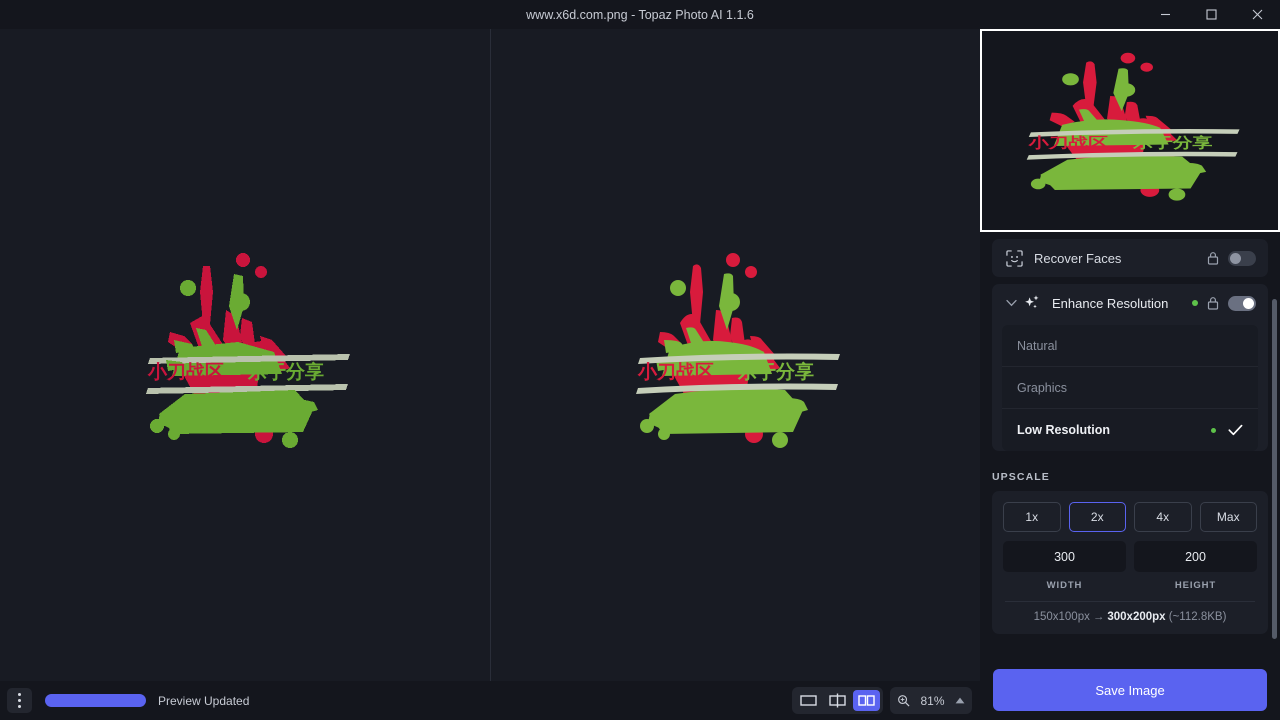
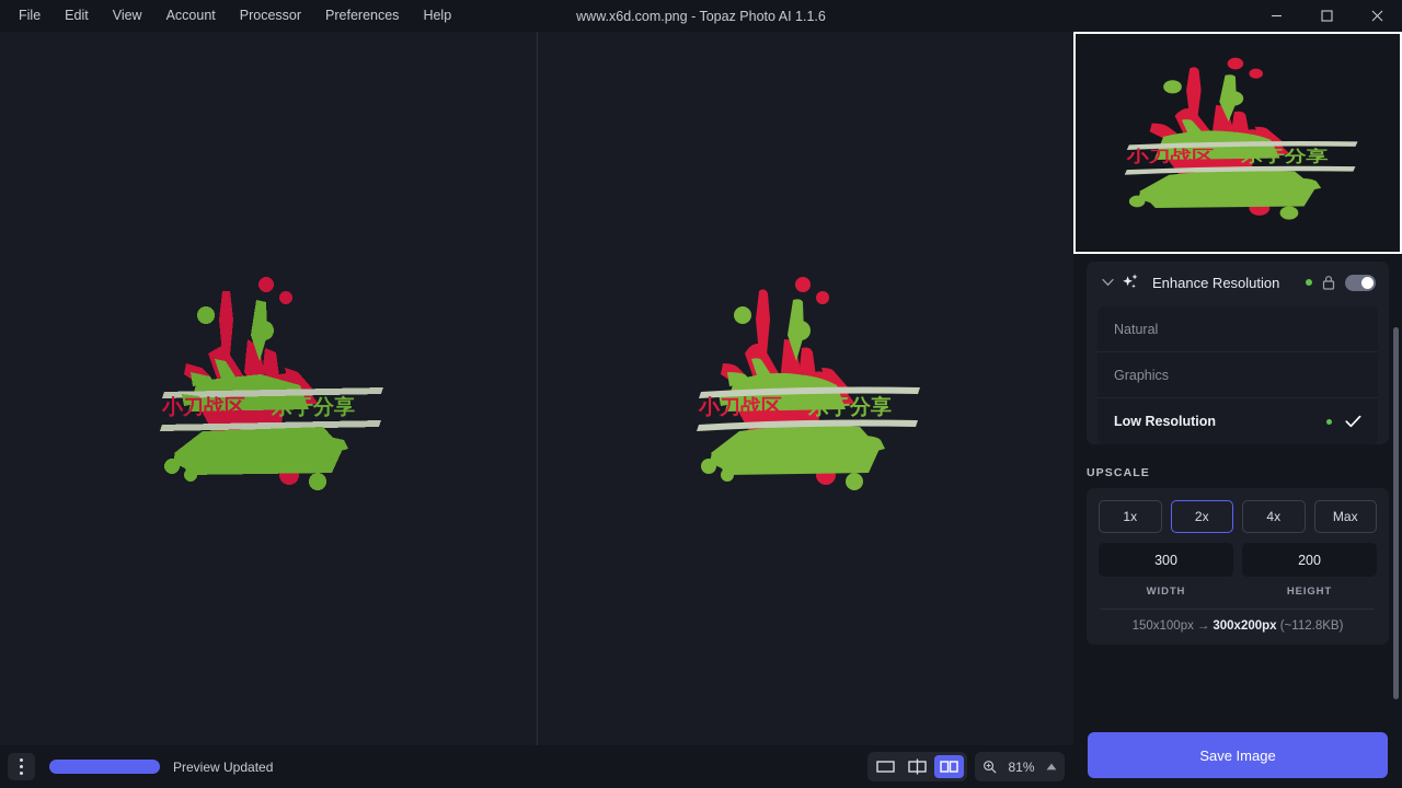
+ File
+ Edit
+ View
+ Account
+ Processor
+ Preferences
+ Help
  www.x6d.com.png - Topaz Photo AI 1.1.6
  小刀战区
  乐于分享
  小刀战区
  乐于分享
  Preview Updated
  81%
  小刀战区
  乐于分享
- Recover Faces
  Enhance Resolution
  Natural
  Graphics
  Low Resolution
  UPSCALE
  1x
  2x
  4x
  Max
  300
  WIDTH
  200
  HEIGHT
  150x100px → 300x200px (~112.8KB)
  Save Image
